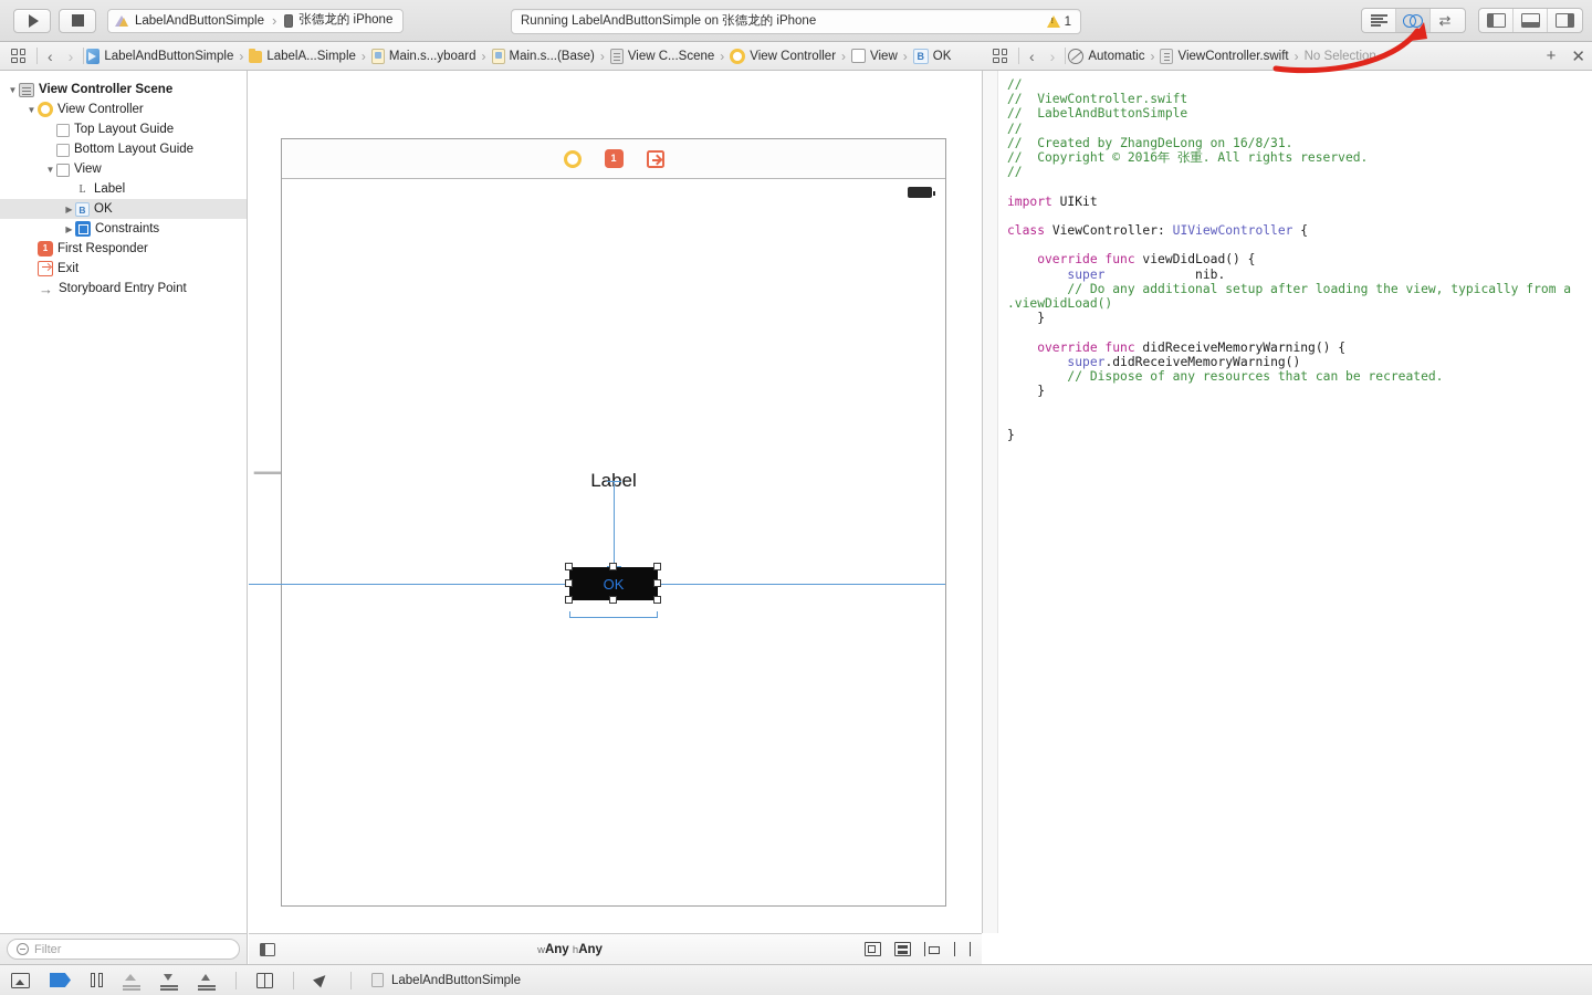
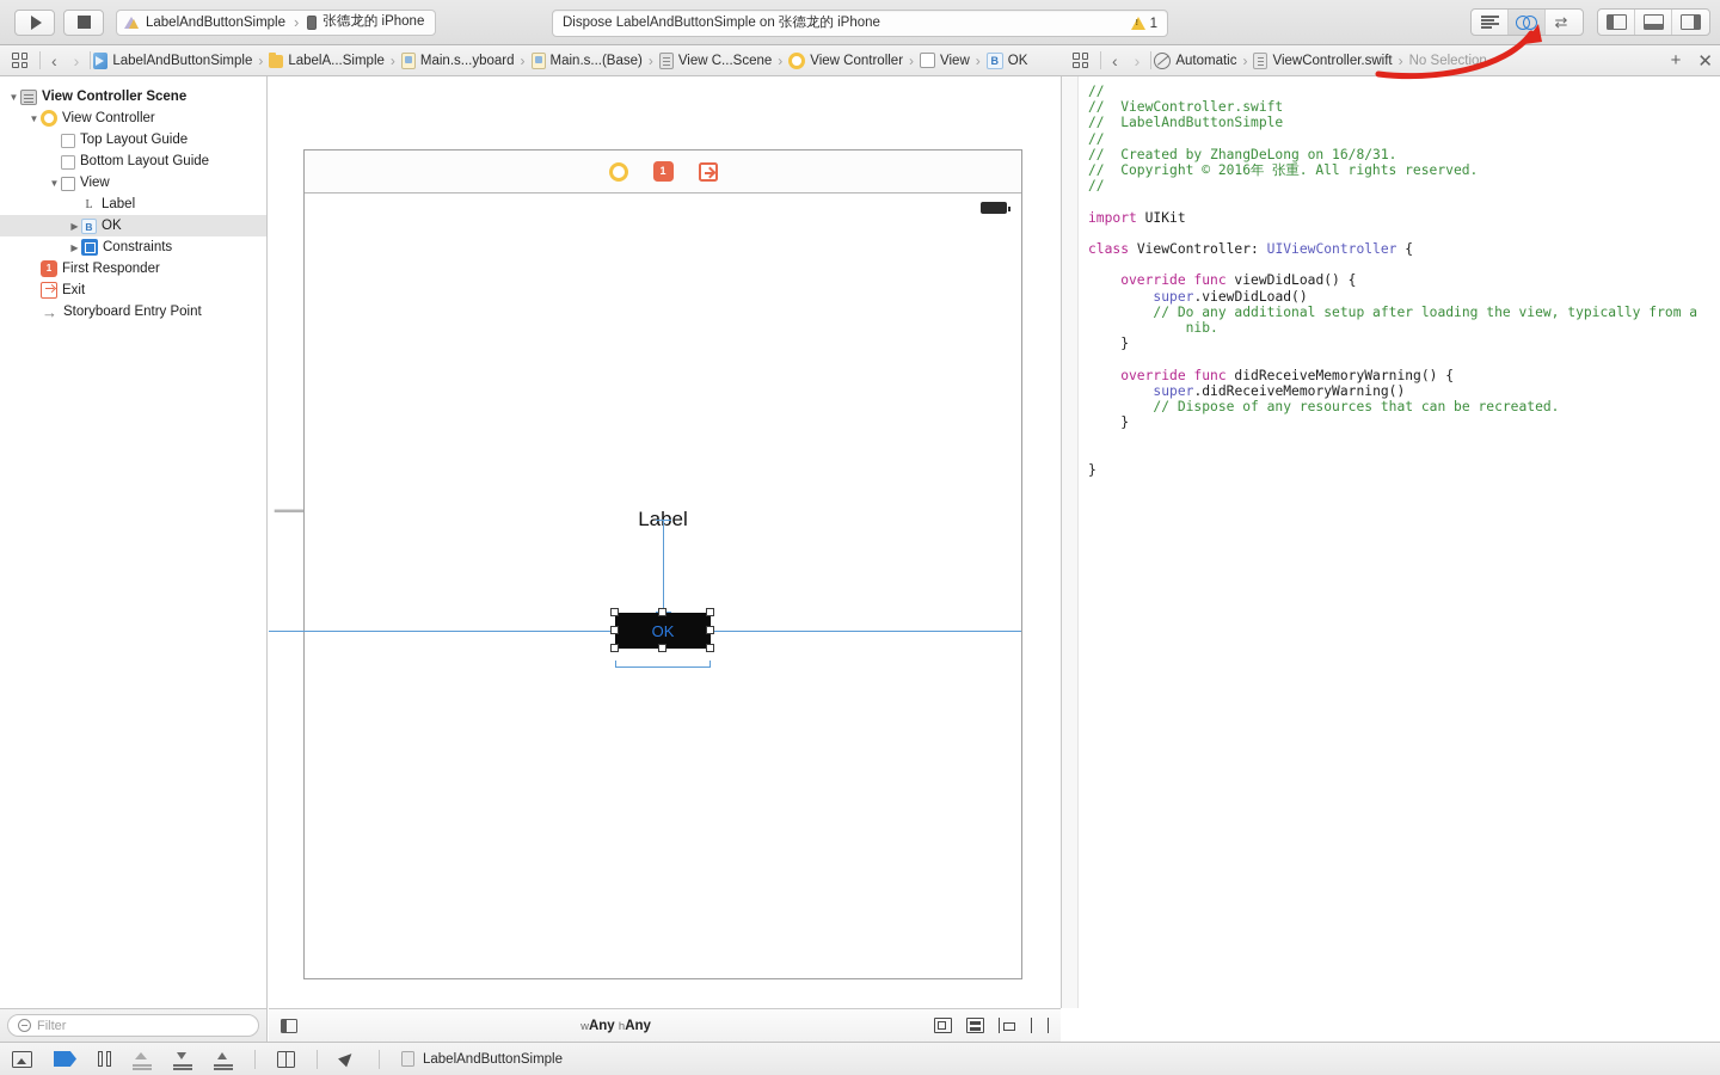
  LabelAndButtonSimple
  ›
  张德龙的 iPhone
- Running LabelAndButtonSimple on 张德龙的 iPhone
+ Dispose LabelAndButtonSimple on 张德龙的 iPhone
  1
  ⇄
  ‹
  ›
  LabelAndButtonSimple
  ›
  LabelA...Simple
  ›
  Main.s...yboard
  ›
  Main.s...(Base)
  ›
  View C...Scene
  ›
  View Controller
  ›
  View
  ›
  B
  OK
  ‹
  ›
  Automatic
  ›
  ViewController.swift
  ›
  No Selection
  +
  ✕
  View Controller Scene
  View Controller
  Top Layout Guide
  Bottom Layout Guide
  View
  L
  Label
  B
  OK
  Constraints
  1
  First Responder
  Exit
  →
  Storyboard Entry Point
  Filter
  ⟶
  1
  OK
  wAny hAny
  //
  // ViewController.swift
  // LabelAndButtonSimple
  //
  // Created by ZhangDeLong on 16/8/31.
  // Copyright © 2016年 张重. All rights reserved.
  //
  import UIKit
  class ViewController: UIViewController {
  override func viewDidLoad() {
- super nib.
+ super.viewDidLoad()
  // Do any additional setup after loading the view, typically from a
- .viewDidLoad()
+ nib.
  }
  override func didReceiveMemoryWarning() {
  super.didReceiveMemoryWarning()
  // Dispose of any resources that can be recreated.
  }
  }
  LabelAndButtonSimple
